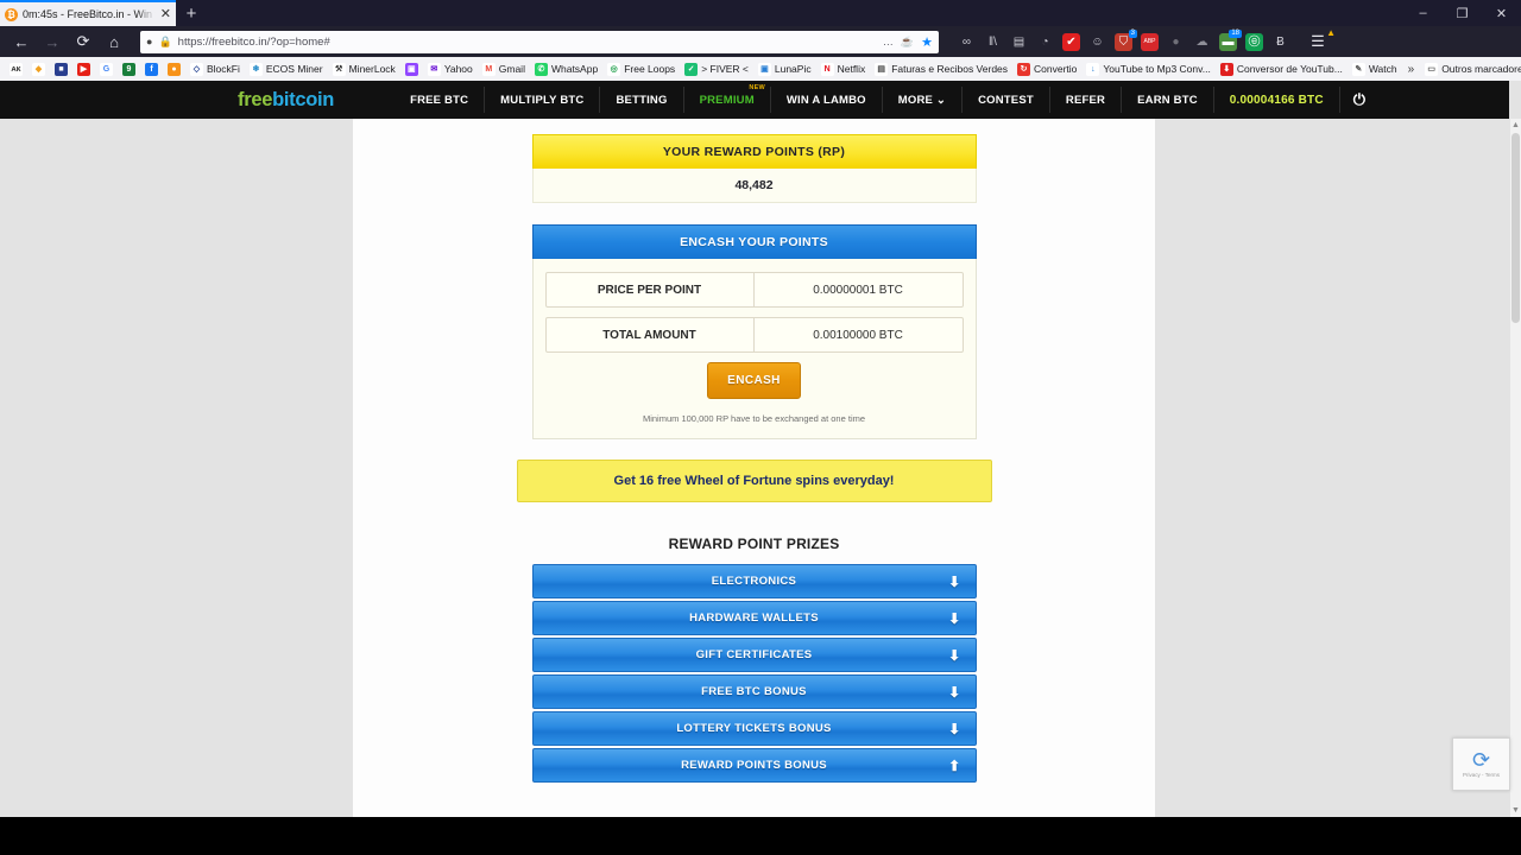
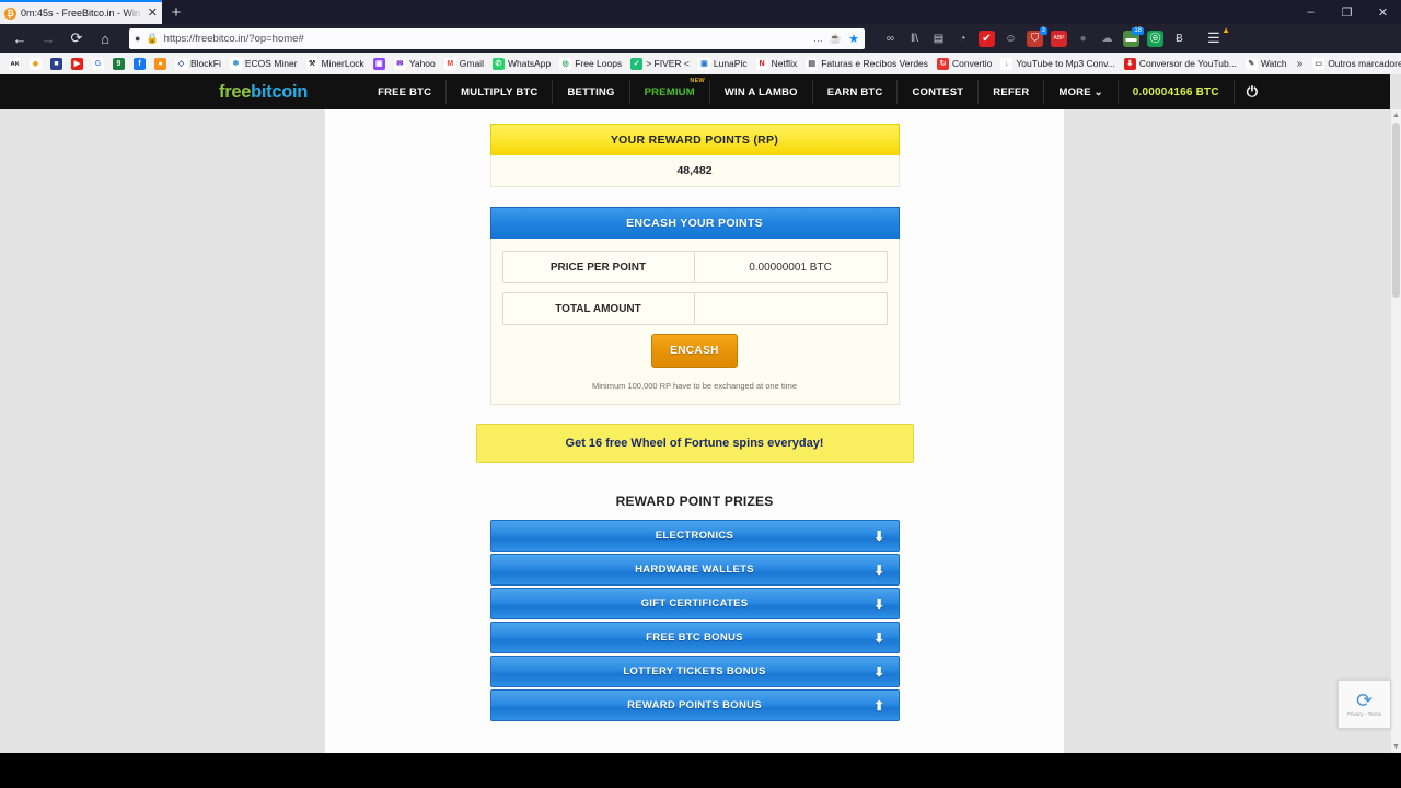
  ₿
  0m:45s - FreeBitco.in - Win
  ✕
  +
  –
  ❐
  ✕
  ←
  →
  ⟳
  ⌂
  ●
  🔒
  https://freebitco.in/?op=home#
  …
  ☕
  ★
  ∞
  ‖\
  ▤
  ◔
  ✔
  ☺
  ⛉
  ●
  ☁
  ▬
  ⓔ
  Ƀ
  ☰
  ▲
  BlockFi
  ECOS Miner
  MinerLock
  Yahoo
  Gmail
  WhatsApp
  Free Loops
  > FIVER <
  LunaPic
  Netflix
  Faturas e Recibos Verdes
  Convertio
  YouTube to Mp3 Conv...
  Conversor de YouTub...
  Watch
  »
  Outros marcadore
  freebitcoin
  FREE BTC
  MULTIPLY BTC
  BETTING
  PREMIUM
  WIN A LAMBO
- MORE ⌄
+ EARN BTC
  CONTEST
  REFER
- EARN BTC
+ MORE ⌄
  0.00004166 BTC
  ⏻
  YOUR REWARD POINTS (RP)
  48,482
  ENCASH YOUR POINTS
  PRICE PER POINT
  0.00000001 BTC
  TOTAL AMOUNT
- 0.00100000 BTC
  ENCASH
  Minimum 100,000 RP have to be exchanged at one time
  Get 16 free Wheel of Fortune spins everyday!
  REWARD POINT PRIZES
  ELECTRONICS
  ⬇
  HARDWARE WALLETS
  ⬇
  GIFT CERTIFICATES
  ⬇
  FREE BTC BONUS
  ⬇
  LOTTERY TICKETS BONUS
  ⬇
  REWARD POINTS BONUS
  ⬆
  ⟳
